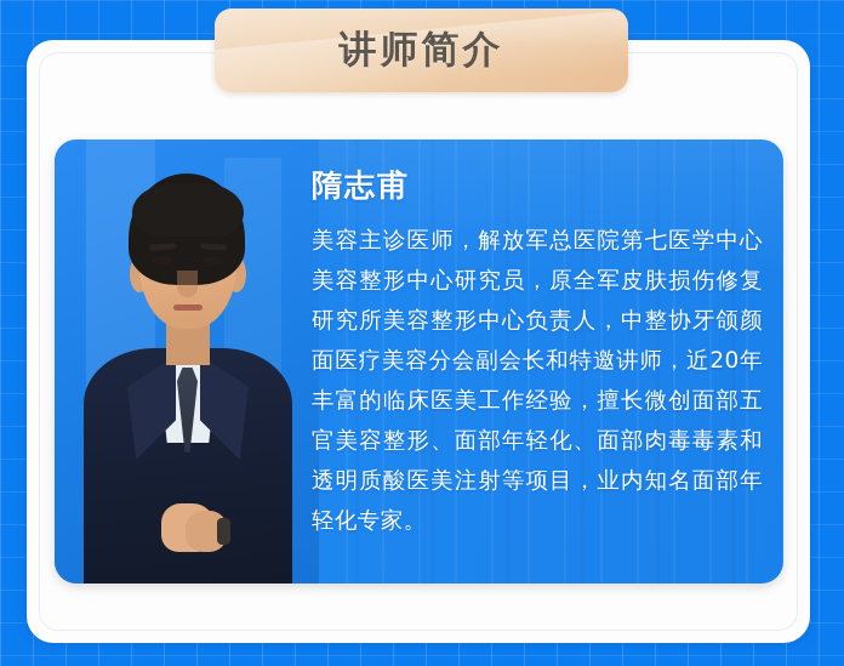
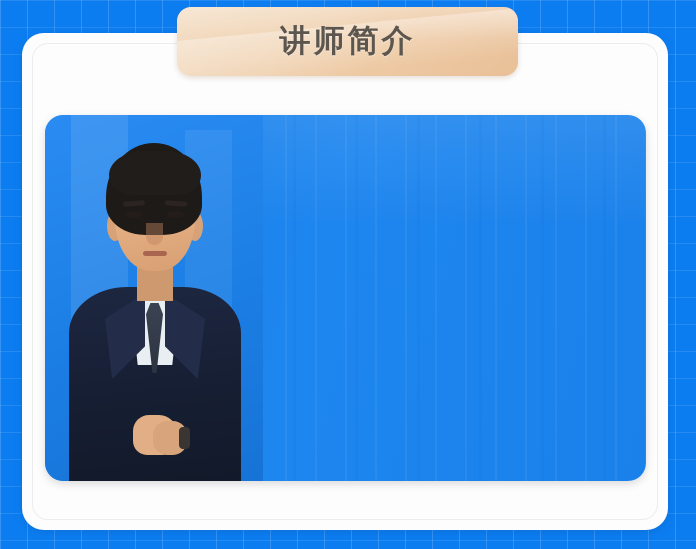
  讲师简介
- 隋志甫
- 美容主诊医师，解放军总医院第七医学中心美容整形中心研究员，原全军皮肤损伤修复研究所美容整形中心负责人，中整协牙颌颜面医疗美容分会副会长和特邀讲师，近20年丰富的临床医美工作经验，擅长微创面部五官美容整形、面部年轻化、面部肉毒毒素和透明质酸医美注射等项目，业内知名面部年轻化专家。
